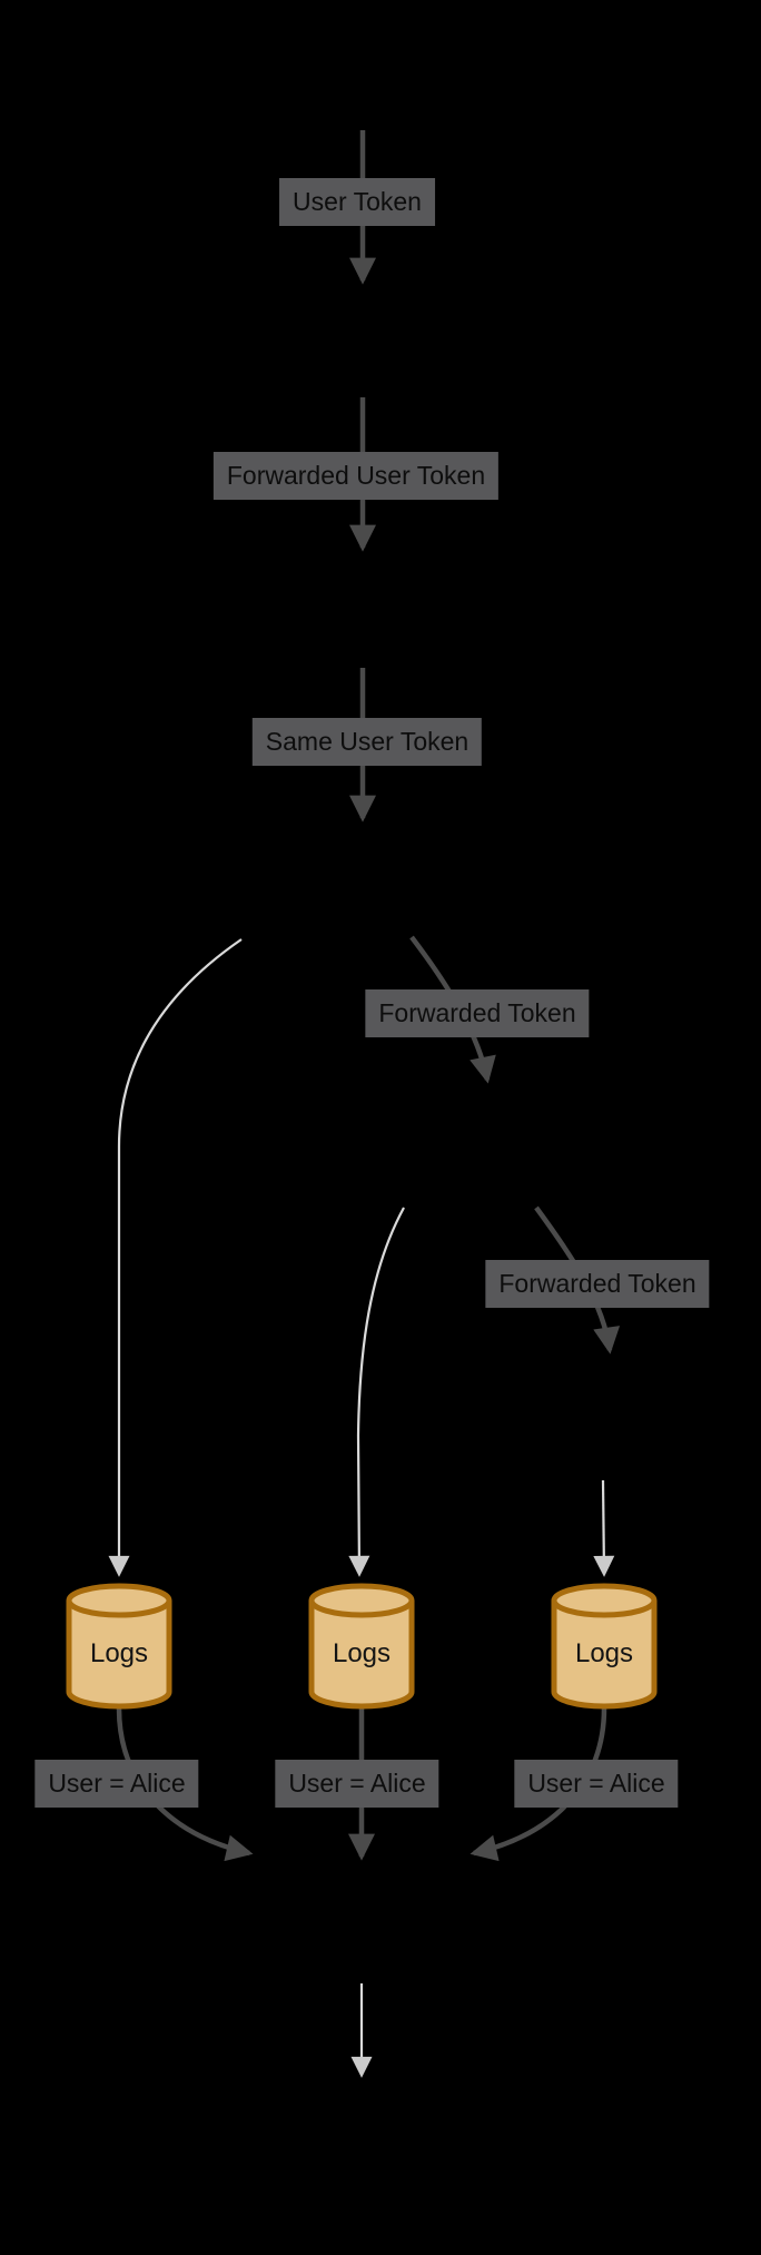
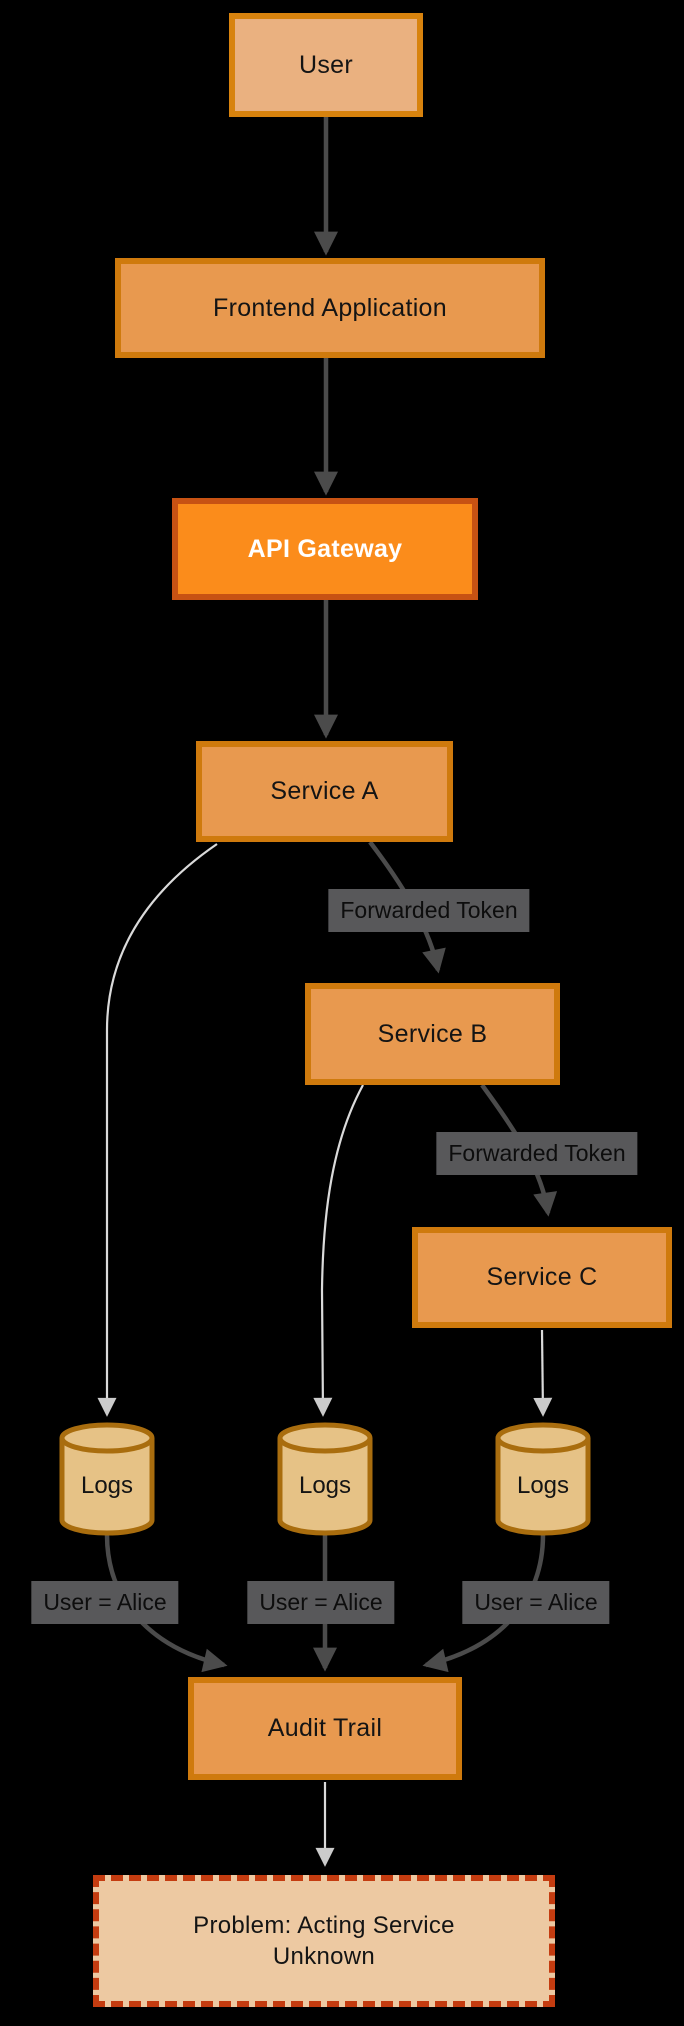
+ User
+ Frontend Application
+ API Gateway
+ Service A
+ Service B
+ Service C
+ Audit Trail
+ Problem: Acting Service
+ Unknown
  Logs
  Logs
  Logs
- User Token
- Forwarded User Token
- Same User Token
  Forwarded Token
  Forwarded Token
  User = Alice
  User = Alice
  User = Alice
